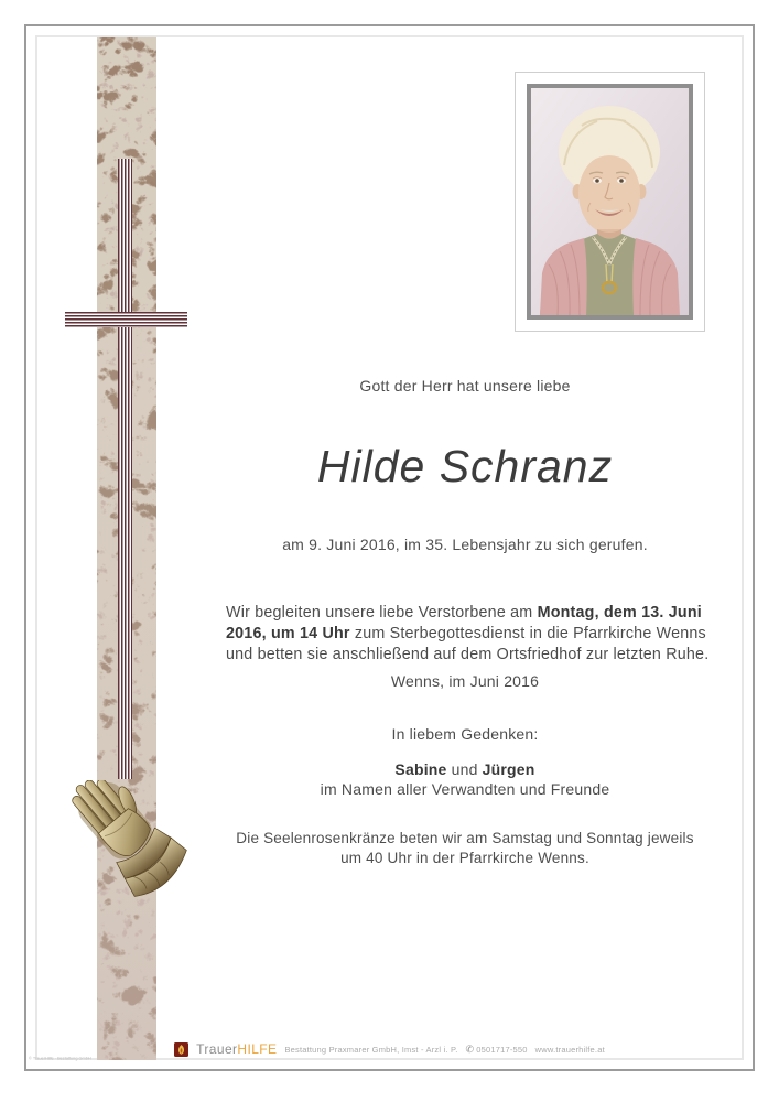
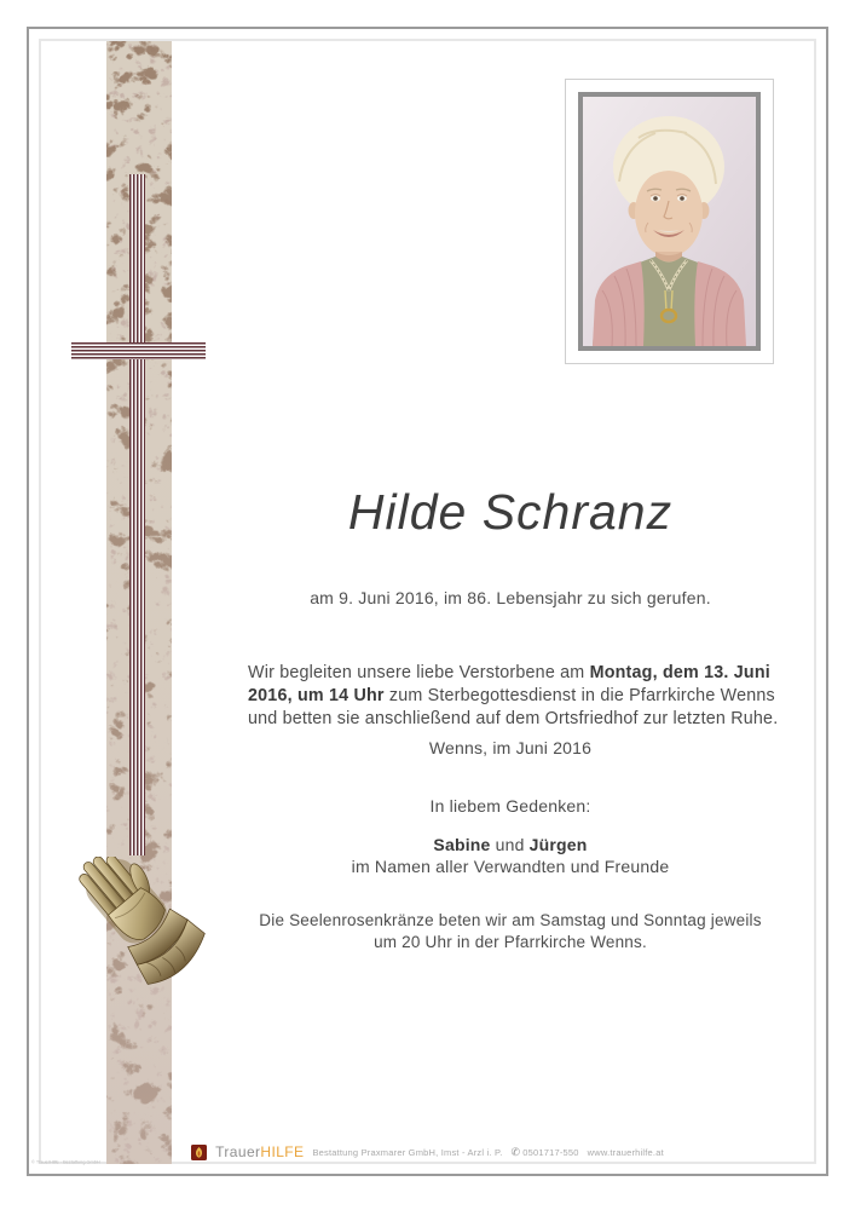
- Gott der Herr hat unsere liebe
  Hilde Schranz
- am 9. Juni 2016, im 35. Lebensjahr zu sich gerufen.
+ am 9. Juni 2016, im 86. Lebensjahr zu sich gerufen.
  Wir begleiten unsere liebe Verstorbene am Montag, dem 13. Juni 2016, um 14 Uhr zum Sterbegottesdienst in die Pfarrkirche Wenns und betten sie anschließend auf dem Ortsfriedhof zur letzten Ruhe.
  Wenns, im Juni 2016
  In liebem Gedenken:
  Sabine und Jürgen
  im Namen aller Verwandten und Freunde
  Die Seelenrosenkränze beten wir am Samstag und Sonntag jeweils
- um 40 Uhr in der Pfarrkirche Wenns.
+ um 20 Uhr in der Pfarrkirche Wenns.
  TrauerHILFE
  Bestattung Praxmarer GmbH, Imst - Arzl i. P.
  ✆
  0501717-550
  www.trauerhilfe.at
